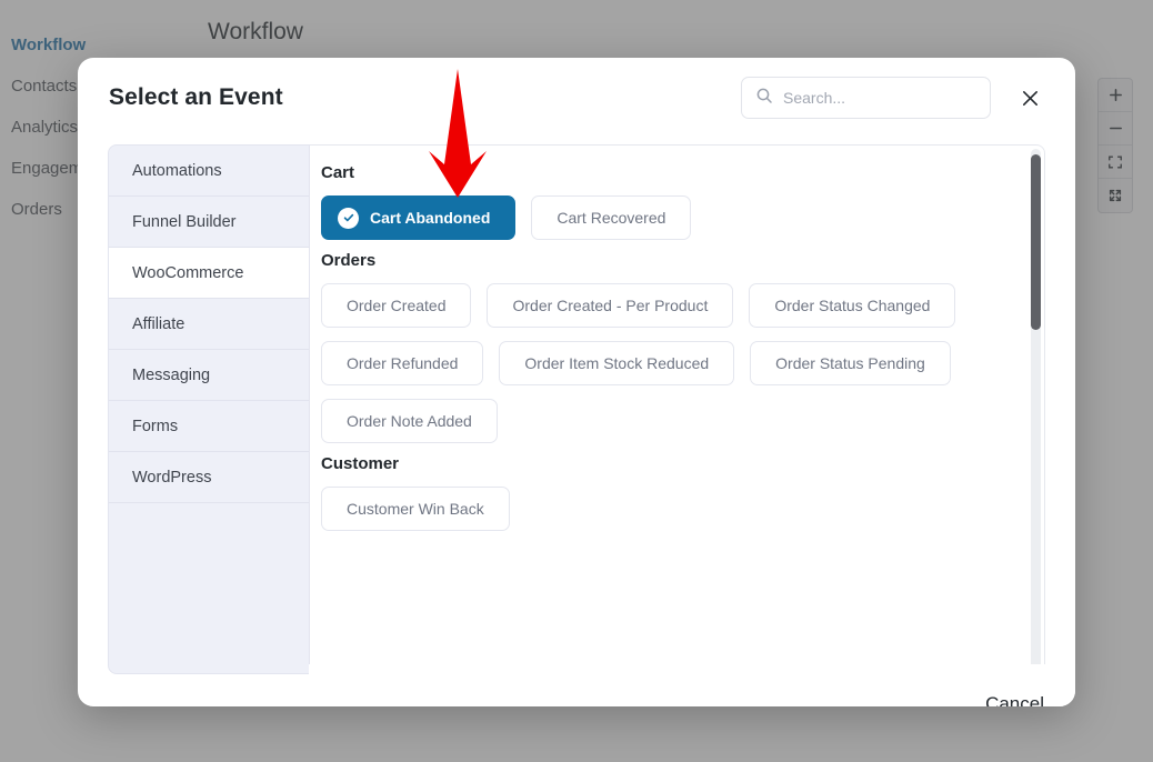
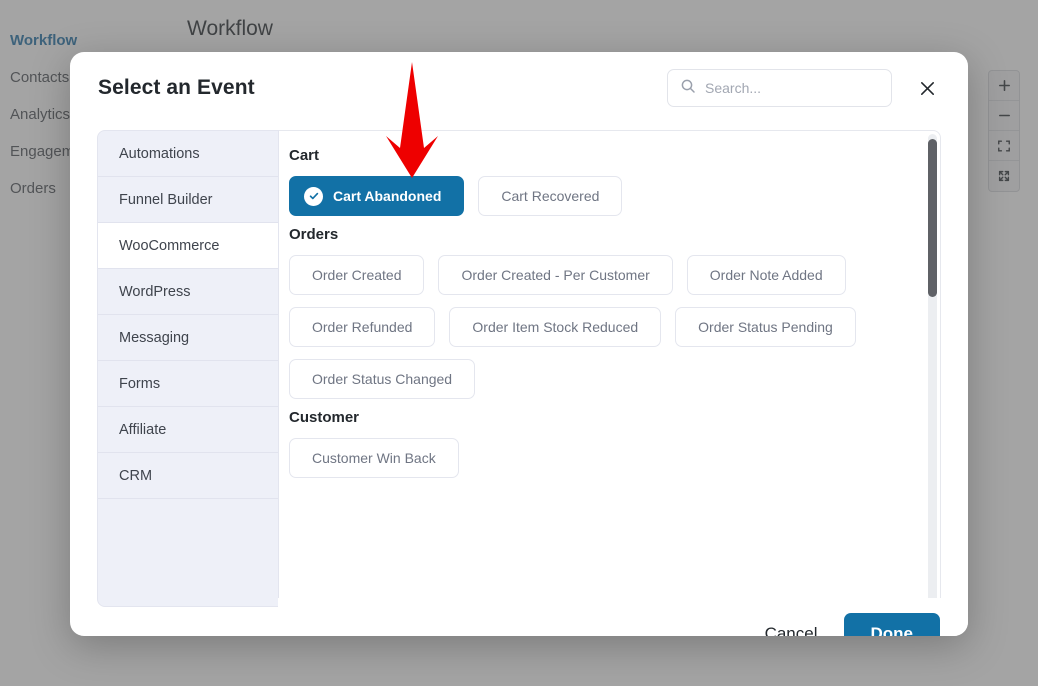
  Workflow
  Contacts
  Analytics
  Engagem
  Orders
  Workflow
  Select an Event
  Search...
  Automations
  Funnel Builder
  WooCommerce
- Affiliate
+ WordPress
  Messaging
  Forms
- WordPress
+ Affiliate
+ CRM
  Cart
  Cart Abandoned
  Cart Recovered
  Orders
  Order Created
- Order Created - Per Product
+ Order Created - Per Customer
- Order Status Changed
+ Order Note Added
  Order Refunded
  Order Item Stock Reduced
  Order Status Pending
- Order Note Added
+ Order Status Changed
  Customer
  Customer Win Back
  Cancel
+ Done
